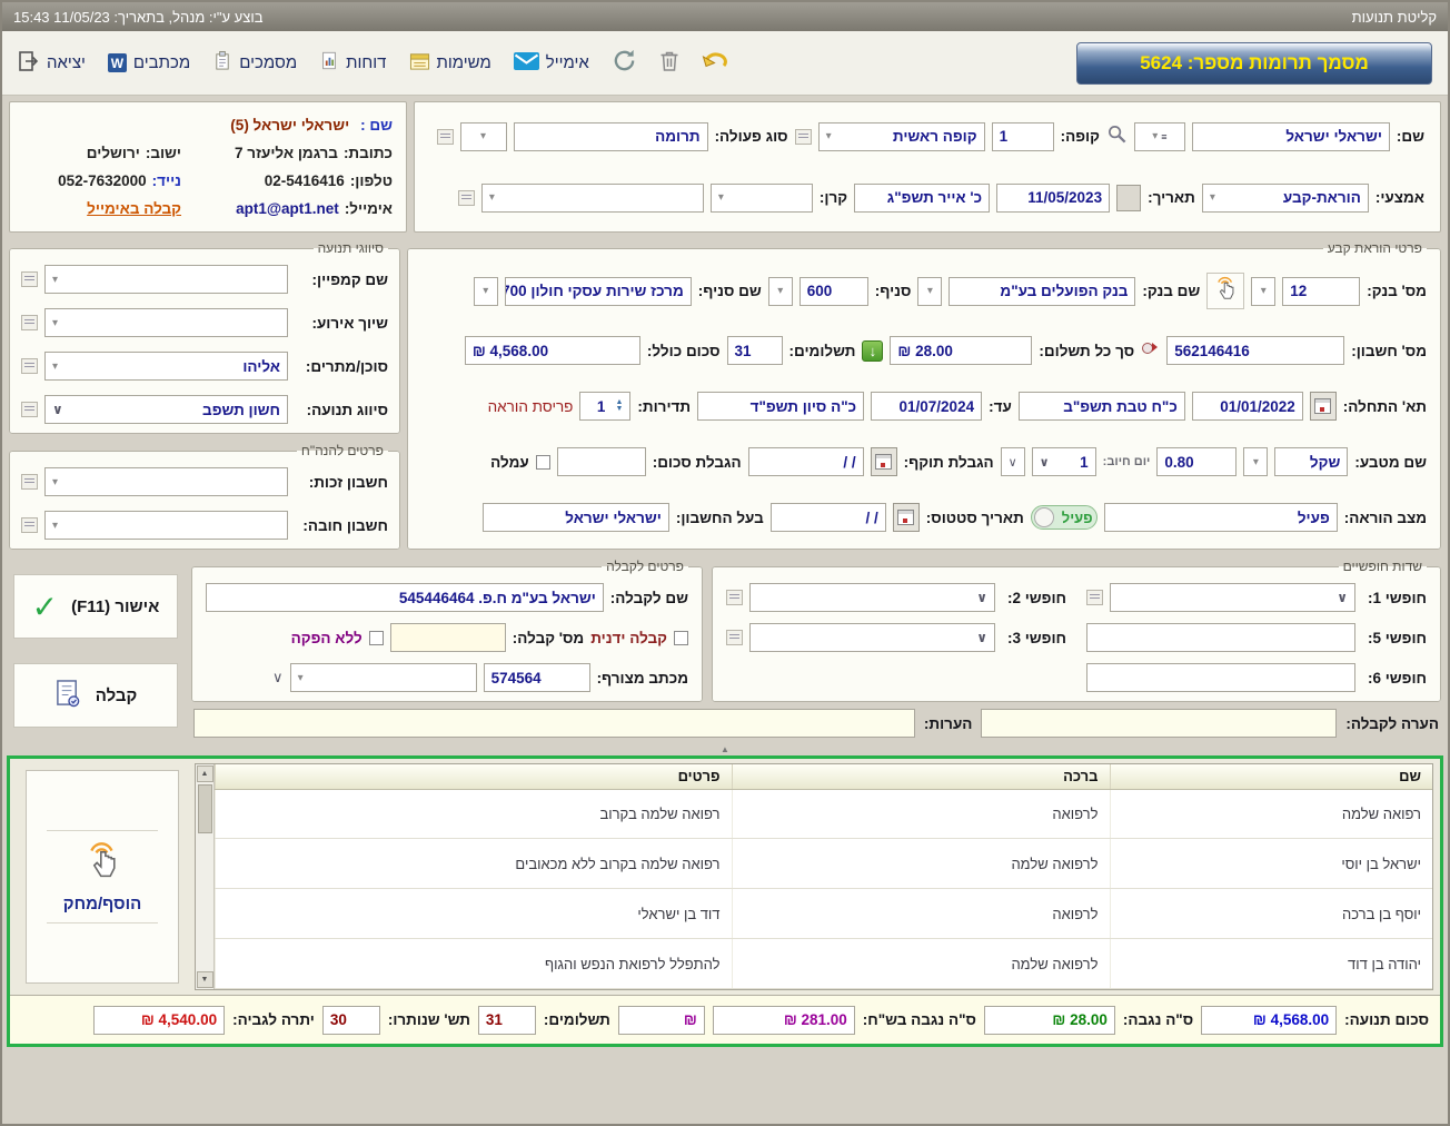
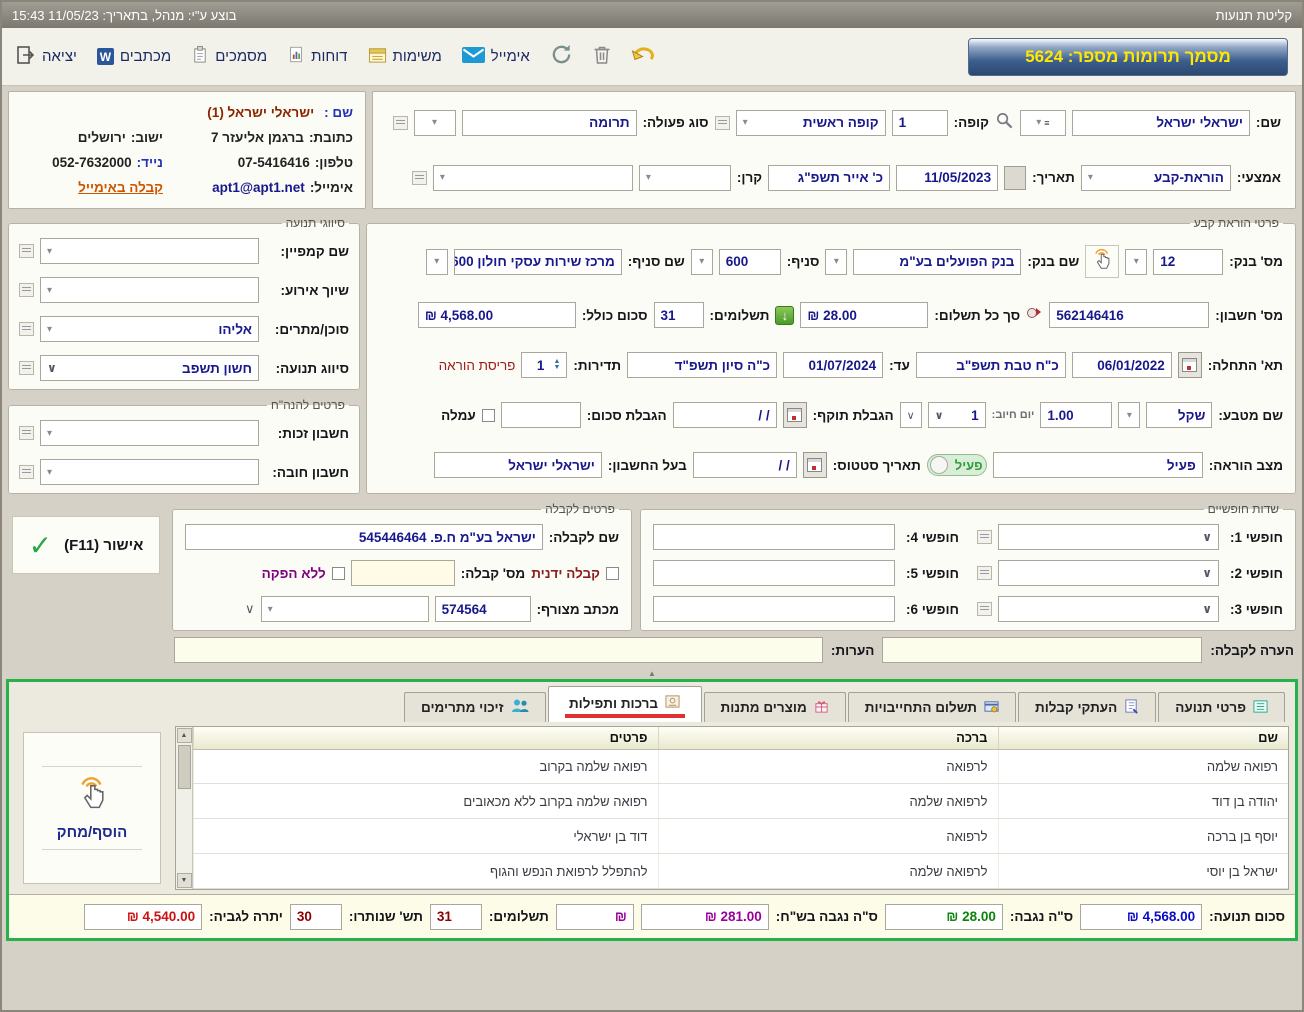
  בוצע ע"י: מנהל, בתאריך: 11/05/23 15:43
  קליטת תנועות
  יציאה
  W
  מכתבים
  מסמכים
  דוחות
  משימות
  אימייל
  מסמך תרומות מספר: 5624
  שם:
  ישראלי ישראל
  ≡
  ▾
  קופה:
  1
  קופה ראשית
  ▾
  סוג פעולה:
  תרומה
  ▾
  אמצעי:
  הוראת-קבע
  ▾
  תאריך:
  11/05/2023
  כ' אייר תשפ"ג
  קרן:
  ▾
  ▾
  שם :
- ישראלי ישראל (5)
+ ישראלי ישראל (1)
  כתובת:
  ברגמן אליעזר 7
  ישוב:
  ירושלים
  טלפון:
- 02-5416416
+ 07-5416416
  נייד:
  052-7632000
  אימייל:
  apt1@apt1.net
  קבלה באימייל
  פרטי הוראת קבע
  מס' בנק:
  12
  ▾
  שם בנק:
  בנק הפועלים בע"מ
  ▾
  סניף:
  600
  ▾
  שם סניף:
- מרכז שירות עסקי חולון 700
+ מרכז שירות עסקי חולון 600
  ▾
  מס' חשבון:
  562146416
  סך כל תשלום:
  28.00 ₪
  ↓
  תשלומים:
  31
  סכום כולל:
  4,568.00 ₪
  תא' התחלה:
- 01/01/2022
+ 06/01/2022
  כ"ח טבת תשפ"ב
  עד:
  01/07/2024
  כ"ה סיון תשפ"ד
  תדירות:
  1
  פריסת הוראה
  שם מטבע:
  שקל
  ▾
- 0.80
+ 1.00
  יום חיוב:
  1
  ∨
  ∨
  הגבלת תוקף:
  / /
  הגבלת סכום:
  עמלה
  מצב הוראה:
  פעיל
  פעיל
  תאריך סטטוס:
  / /
  בעל החשבון:
  ישראלי ישראל
  סיווגי תנועה
  שם קמפיין:
  ▾
  שיוך אירוע:
  ▾
  סוכן/מתרים:
  אליהו
  ▾
  סיווג תנועה:
  חשון תשפב
  ∨
  פרטים להנה"ח
  חשבון זכות:
  ▾
  חשבון חובה:
  ▾
  שדות חופשיים
  חופשי 1:
  ∨
+ חופשי 4:
  חופשי 2:
  ∨
  חופשי 5:
  חופשי 3:
  ∨
  חופשי 6:
  פרטים לקבלה
  שם לקבלה:
  ישראל בע"מ ח.פ. 545446464
  קבלה ידנית
  מס' קבלה:
  ללא הפקה
  מכתב מצורף:
  574564
  ▾
  ∨
  הערה לקבלה:
  הערות:
  אישור (F11)
  ✓
- קבלה
  ▲
+ פרטי תנועה
+ העתקי קבלות
+ תשלום התחייבויות
+ מוצרים מתנות
+ ברכות ותפילות
+ זיכוי מתרימים
  שם	ברכה	פרטים
  רפואה שלמה	לרפואה	רפואה שלמה בקרוב
- ישראל בן יוסי	לרפואה שלמה	רפואה שלמה בקרוב ללא מכאובים
+ יהודה בן דוד	לרפואה שלמה	רפואה שלמה בקרוב ללא מכאובים
  יוסף בן ברכה	לרפואה	דוד בן ישראלי
- יהודה בן דוד	לרפואה שלמה	להתפלל לרפואת הנפש והגוף
+ ישראל בן יוסי	לרפואה שלמה	להתפלל לרפואת הנפש והגוף
  הוסף/מחק
  סכום תנועה:
  4,568.00 ₪
  ס"ה נגבה:
  28.00 ₪
  ס"ה נגבה בש"ח:
  281.00 ₪
  ₪
  תשלומים:
  31
  תש' שנותרו:
  30
  יתרה לגביה:
  4,540.00 ₪
